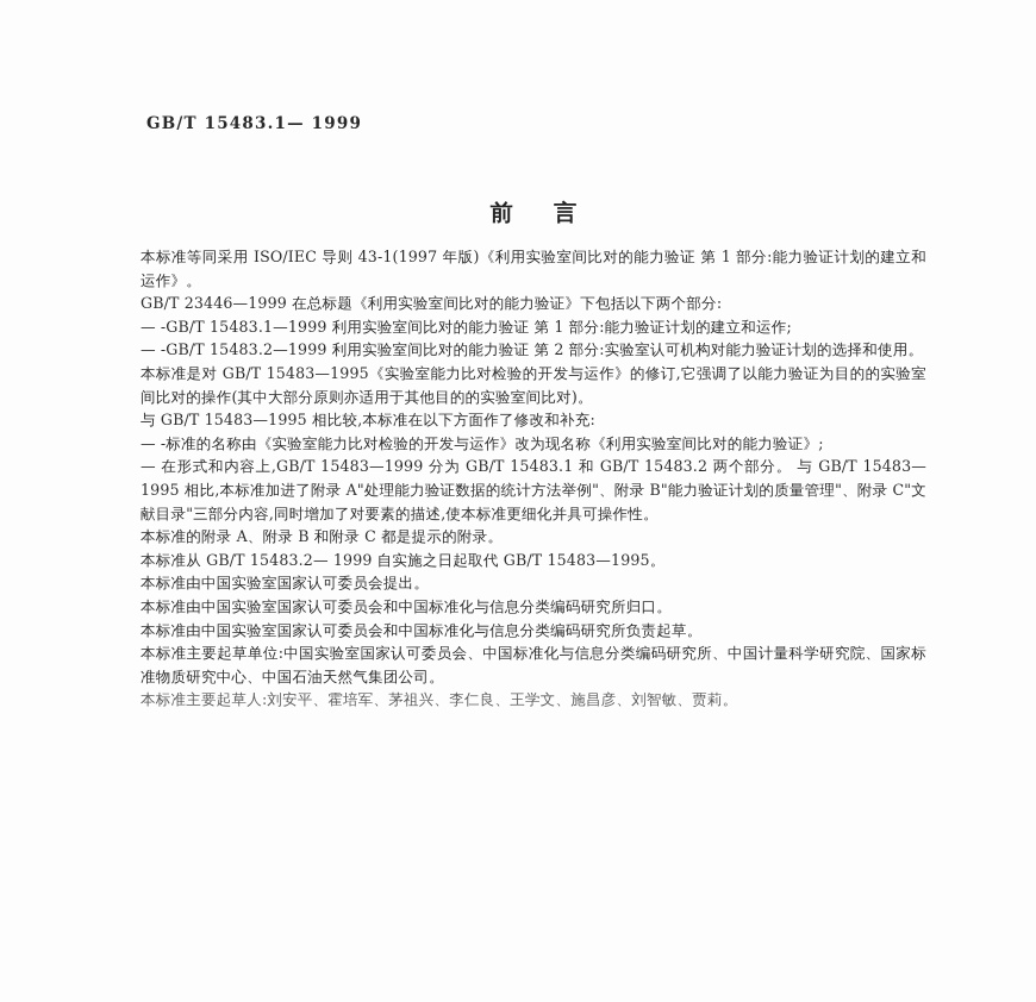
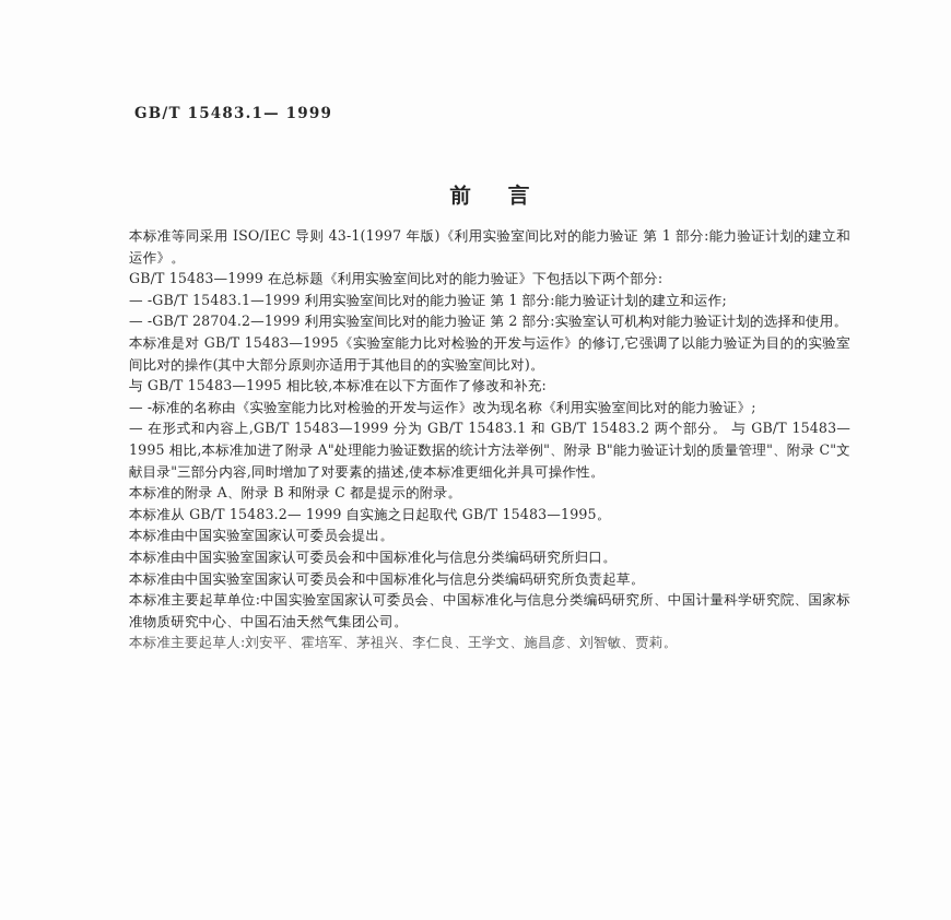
  GB/T 15483.1— 1999
  前 言
  本标准等同采用 ISO/IEC 导则 43-1(1997 年版)《利用实验室间比对的能力验证 第 1 部分:能力验证计划的建立和运作》。
- GB/T 23446—1999 在总标题《利用实验室间比对的能力验证》下包括以下两个部分:
+ GB/T 15483—1999 在总标题《利用实验室间比对的能力验证》下包括以下两个部分:
  — -GB/T 15483.1—1999 利用实验室间比对的能力验证 第 1 部分:能力验证计划的建立和运作;
- — -GB/T 15483.2—1999 利用实验室间比对的能力验证 第 2 部分:实验室认可机构对能力验证计划的选择和使用。
+ — -GB/T 28704.2—1999 利用实验室间比对的能力验证 第 2 部分:实验室认可机构对能力验证计划的选择和使用。
  本标准是对 GB/T 15483—1995《实验室能力比对检验的开发与运作》的修订,它强调了以能力验证为目的的实验室间比对的操作(其中大部分原则亦适用于其他目的的实验室间比对)。
  与 GB/T 15483—1995 相比较,本标准在以下方面作了修改和补充:
  — -标准的名称由《实验室能力比对检验的开发与运作》改为现名称《利用实验室间比对的能力验证》;
  — 在形式和内容上,GB/T 15483—1999 分为 GB/T 15483.1 和 GB/T 15483.2 两个部分。 与 GB/T 15483—1995 相比,本标准加进了附录 A"处理能力验证数据的统计方法举例"、附录 B"能力验证计划的质量管理"、附录 C"文献目录"三部分内容,同时增加了对要素的描述,使本标准更细化并具可操作性。
  本标准的附录 A、附录 B 和附录 C 都是提示的附录。
  本标准从 GB/T 15483.2— 1999 自实施之日起取代 GB/T 15483—1995。
  本标准由中国实验室国家认可委员会提出。
  本标准由中国实验室国家认可委员会和中国标准化与信息分类编码研究所归口。
  本标准由中国实验室国家认可委员会和中国标准化与信息分类编码研究所负责起草。
  本标准主要起草单位:中国实验室国家认可委员会、中国标准化与信息分类编码研究所、中国计量科学研究院、国家标准物质研究中心、中国石油天然气集团公司。
  本标准主要起草人:刘安平、霍培军、茅祖兴、李仁良、王学文、施昌彦、刘智敏、贾莉。
